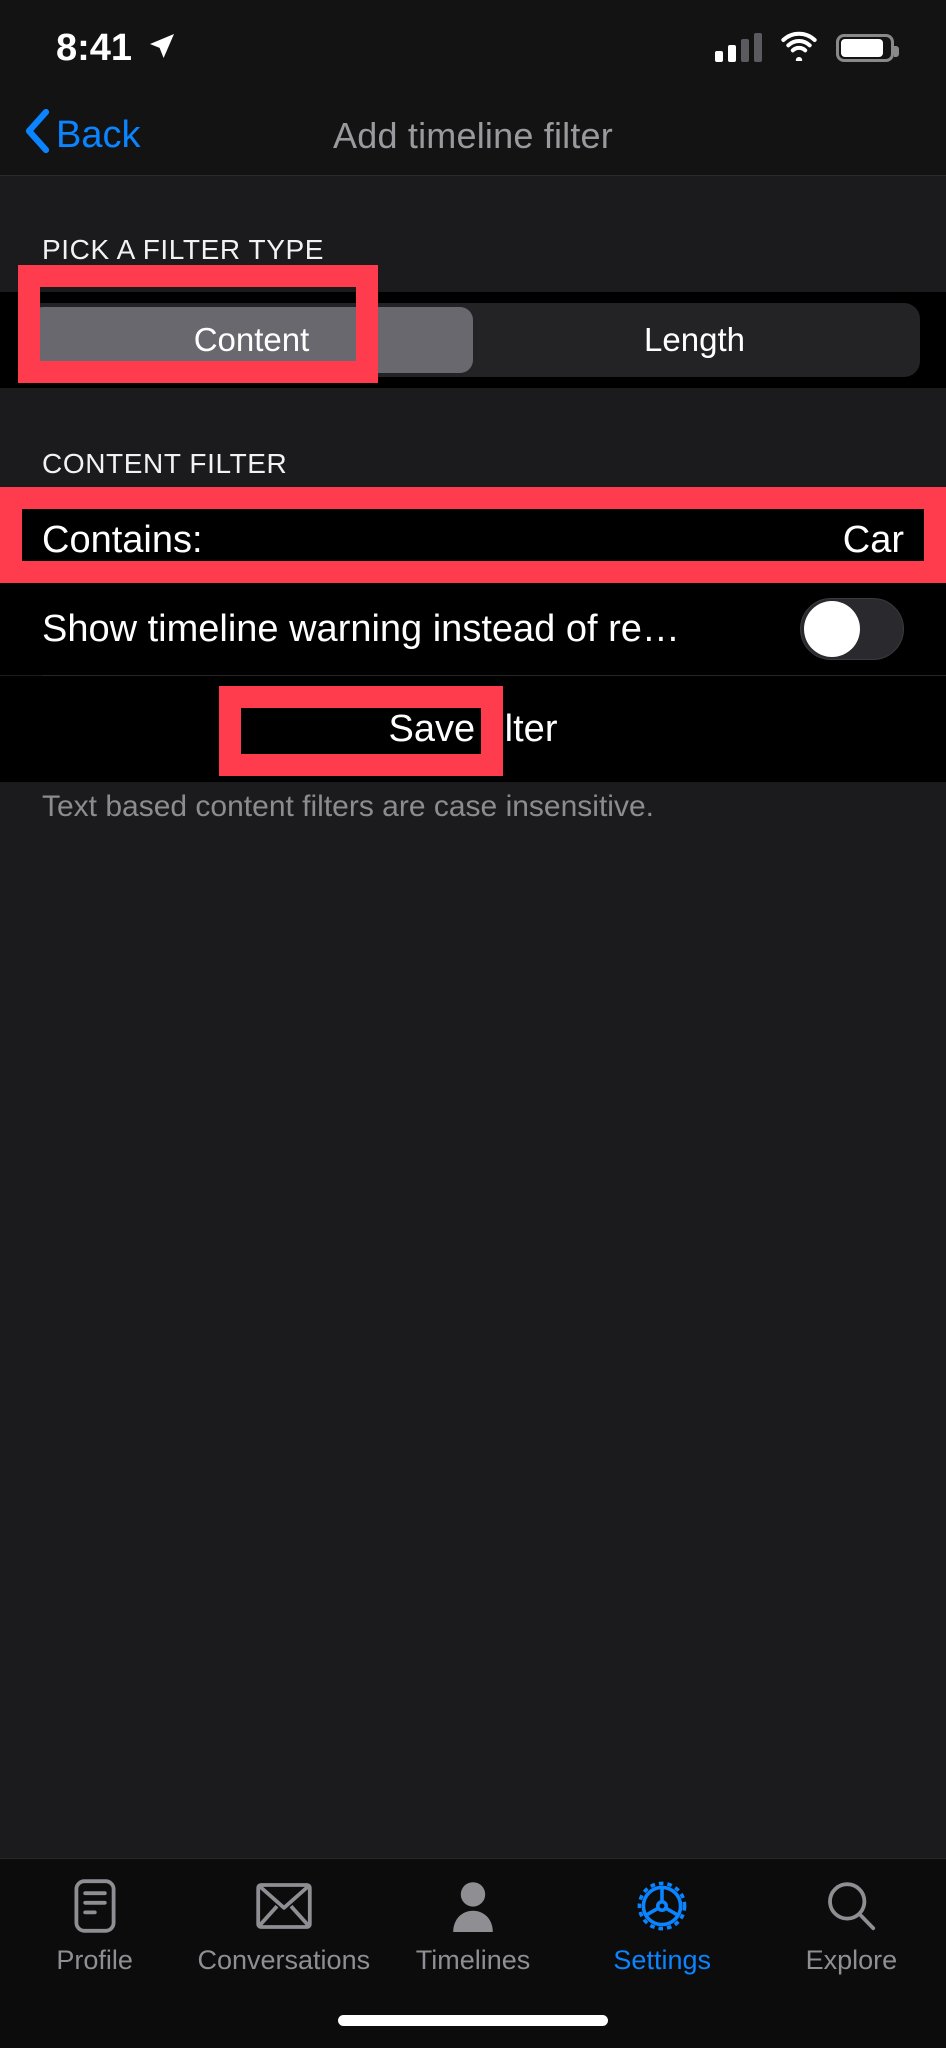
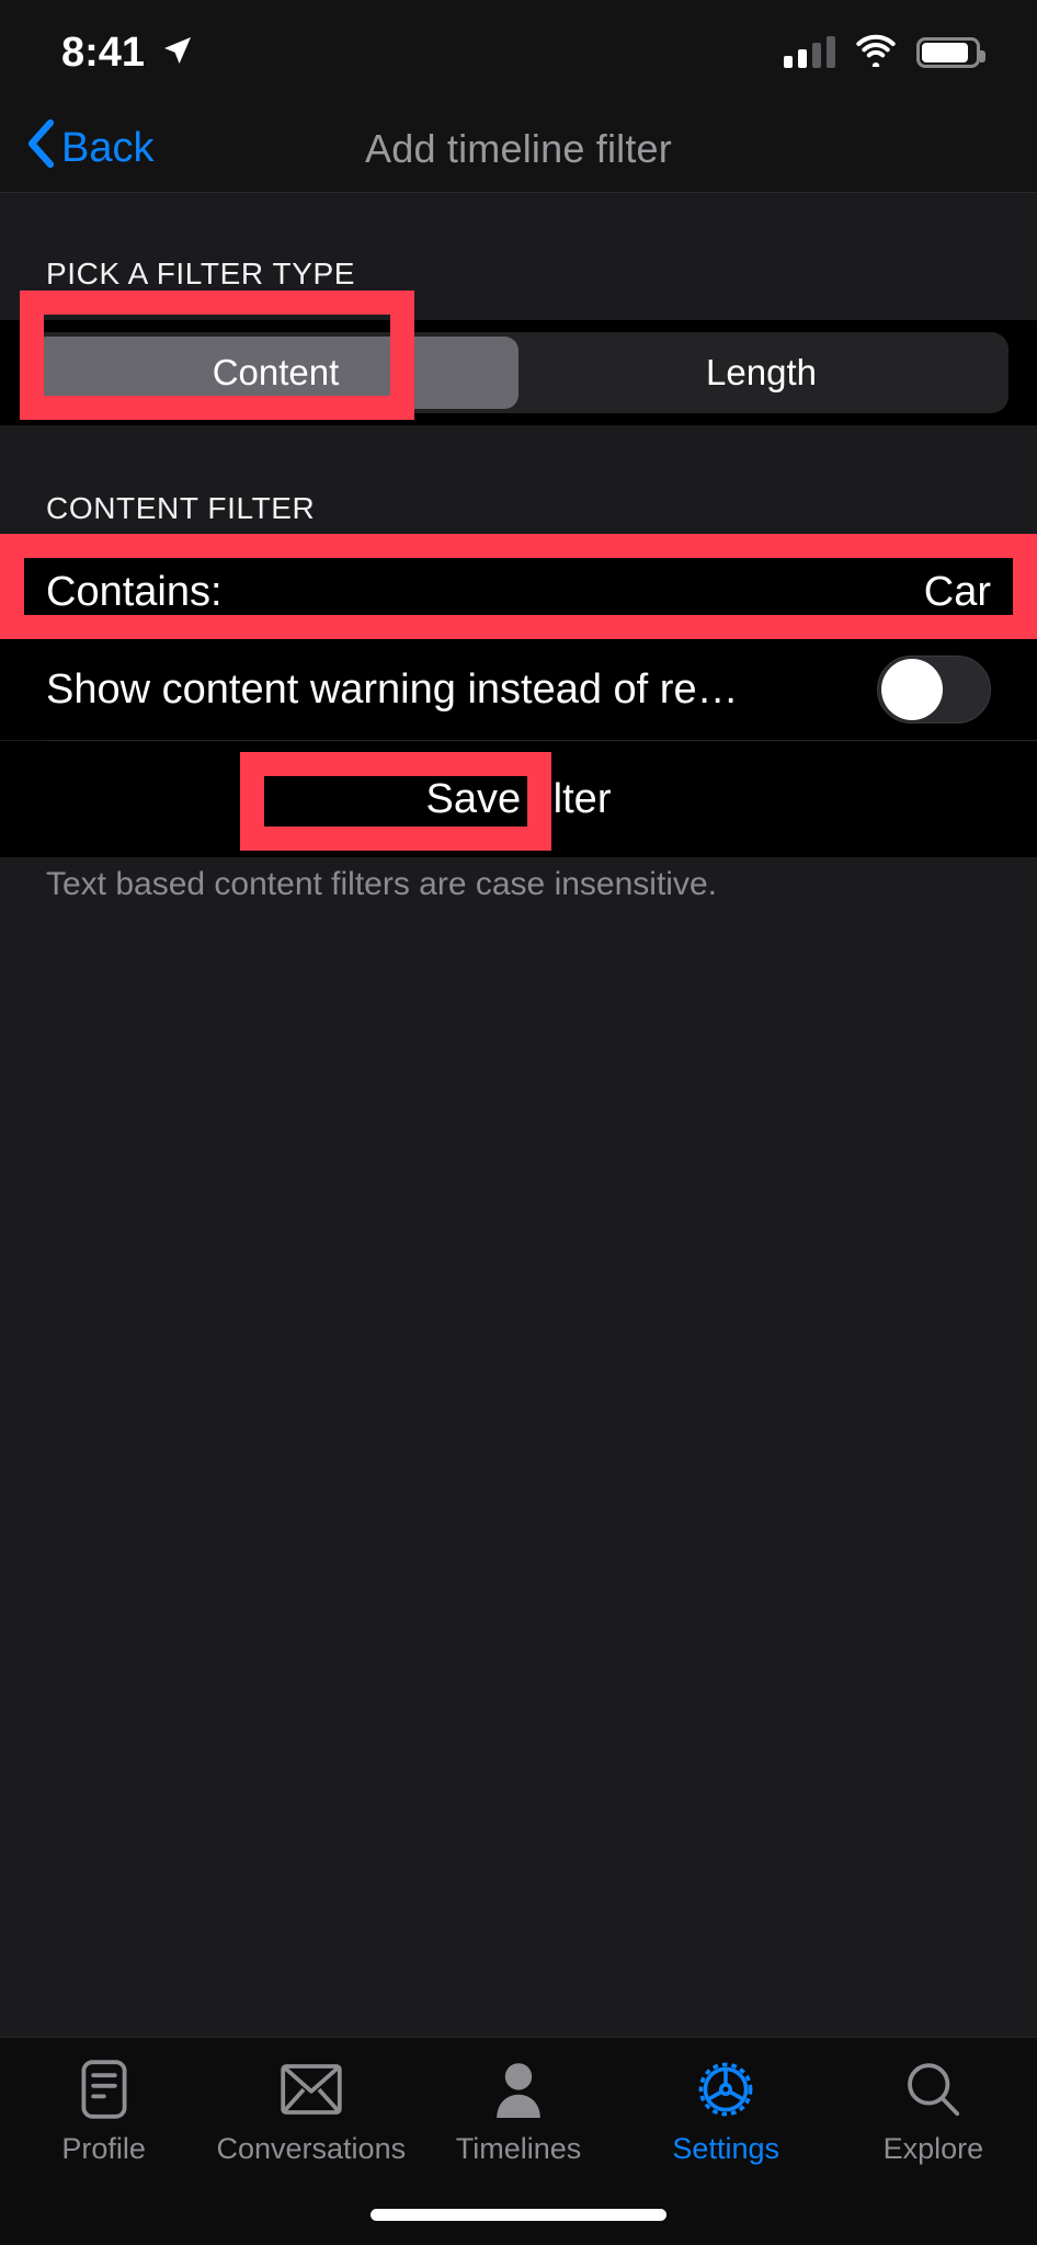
  8:41
  Back
  Add timeline filter
  PICK A FILTER TYPE
  Content
  Length
  CONTENT FILTER
  Contains:
  Car
- Show timeline warning instead of re…
+ Show content warning instead of re…
  Save filter
  Text based content filters are case insensitive.
  Profile
  Conversations
  Timelines
  Settings
  Explore
